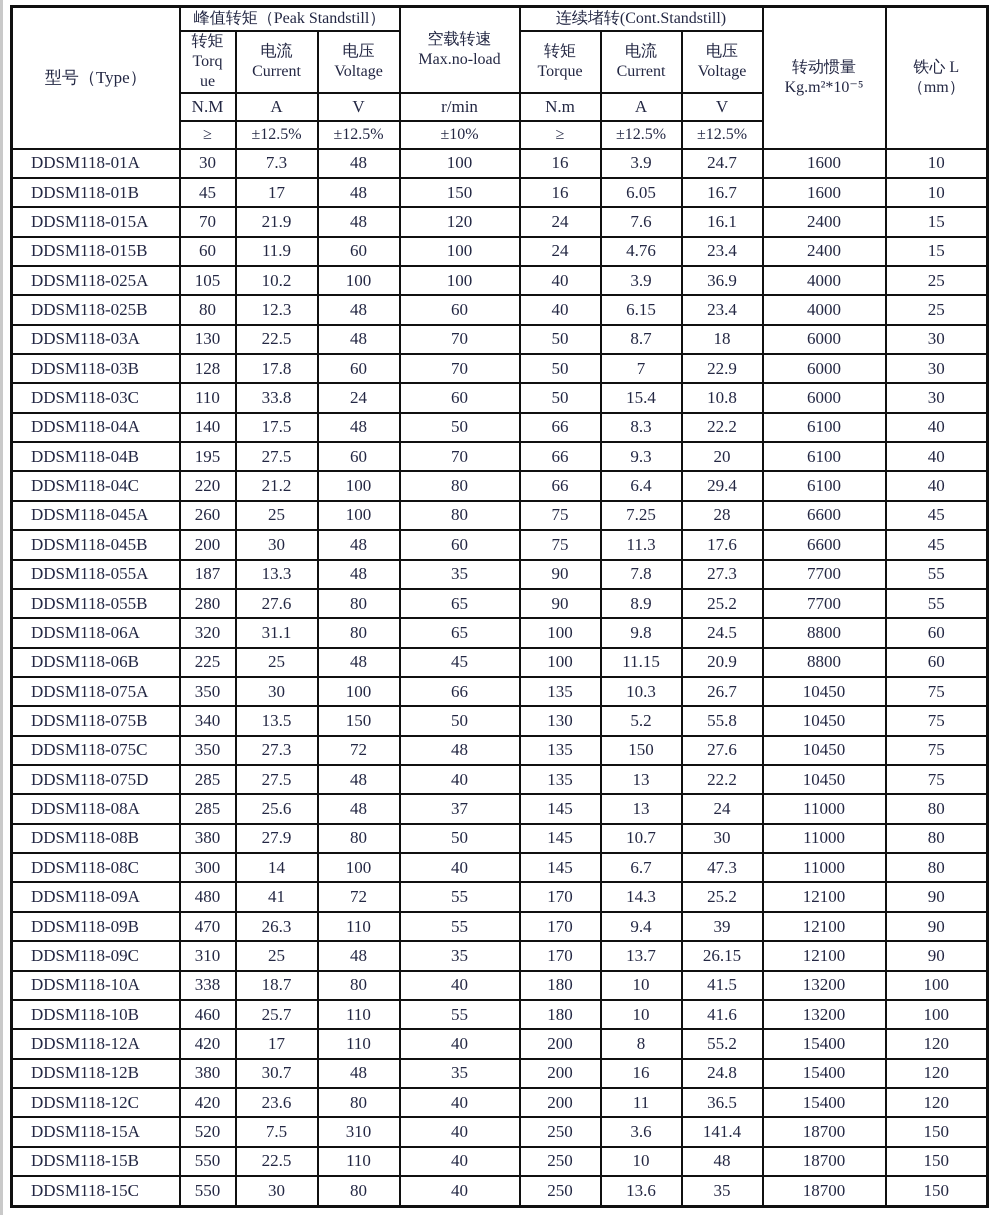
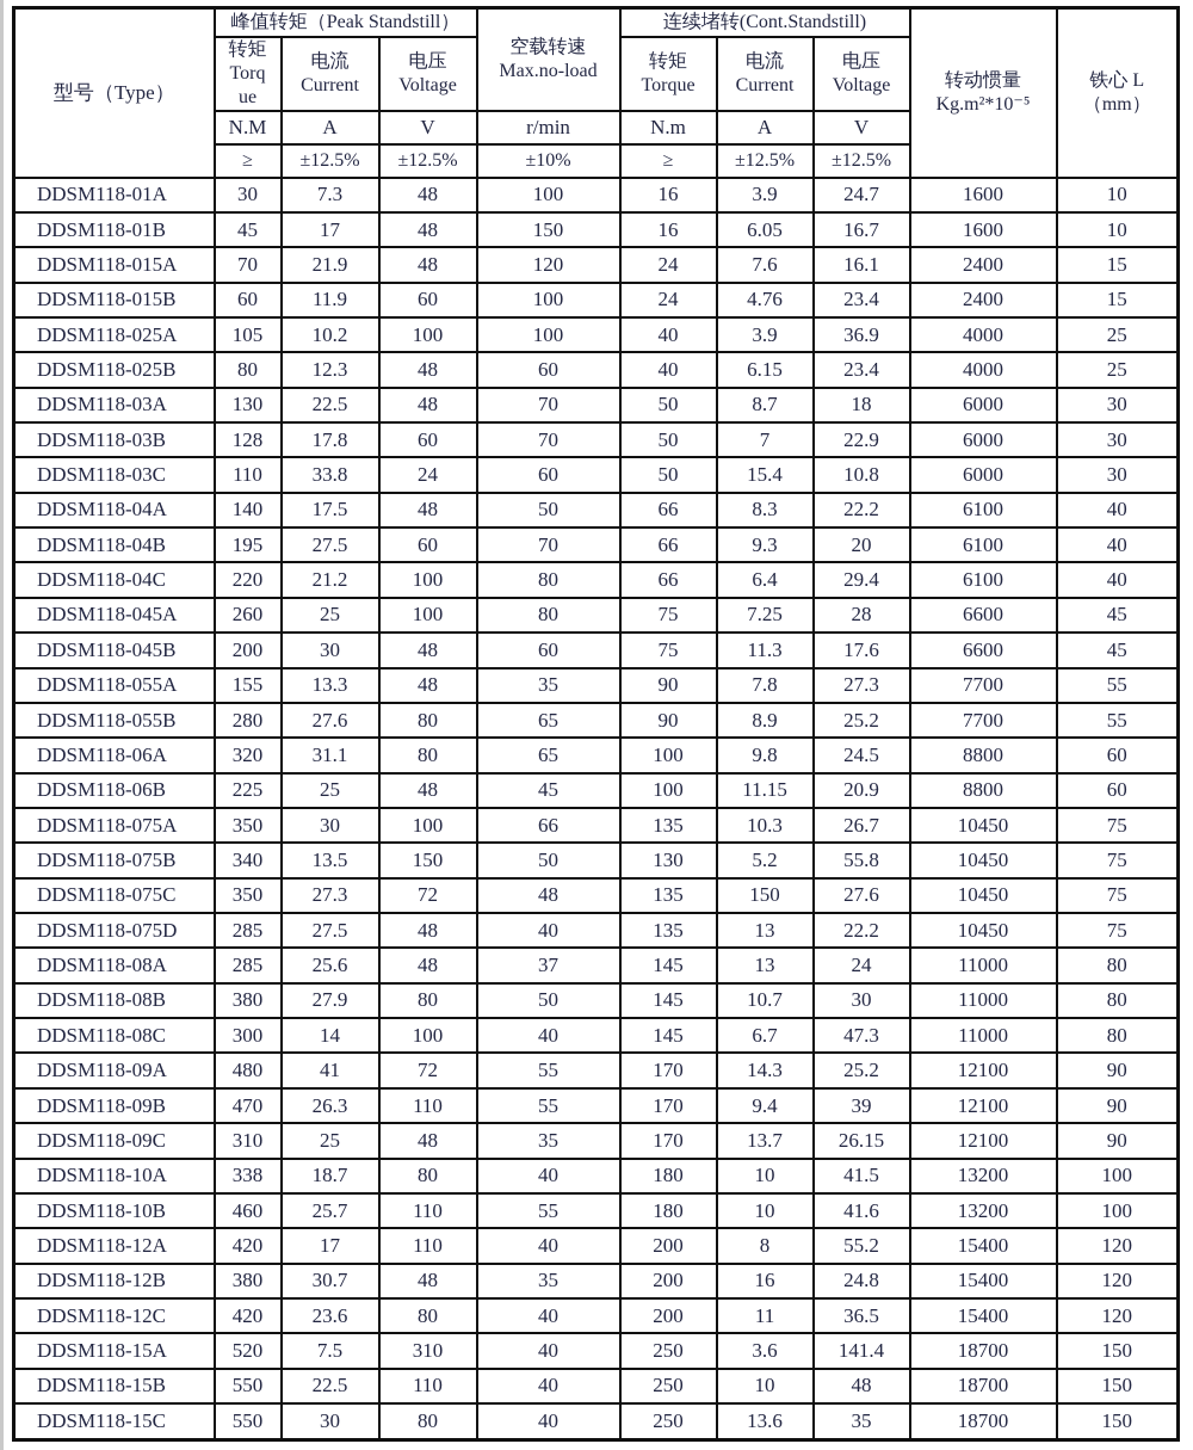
  型号（Type）	峰值转矩（Peak Standstill）	空载转速 Max.no-load	连续堵转(Cont.Standstill)	转动惯量 Kg.m²*10⁻⁵	铁心 L （mm）
  转矩 Torq ue	电流 Current	电压 Voltage	转矩 Torque	电流 Current	电压 Voltage
  N.M	A	V	r/min	N.m	A	V
  ≥	±12.5%	±12.5%	±10%	≥	±12.5%	±12.5%
  DDSM118-01A	30	7.3	48	100	16	3.9	24.7	1600	10
  DDSM118-01B	45	17	48	150	16	6.05	16.7	1600	10
  DDSM118-015A	70	21.9	48	120	24	7.6	16.1	2400	15
  DDSM118-015B	60	11.9	60	100	24	4.76	23.4	2400	15
  DDSM118-025A	105	10.2	100	100	40	3.9	36.9	4000	25
  DDSM118-025B	80	12.3	48	60	40	6.15	23.4	4000	25
  DDSM118-03A	130	22.5	48	70	50	8.7	18	6000	30
  DDSM118-03B	128	17.8	60	70	50	7	22.9	6000	30
  DDSM118-03C	110	33.8	24	60	50	15.4	10.8	6000	30
  DDSM118-04A	140	17.5	48	50	66	8.3	22.2	6100	40
  DDSM118-04B	195	27.5	60	70	66	9.3	20	6100	40
  DDSM118-04C	220	21.2	100	80	66	6.4	29.4	6100	40
  DDSM118-045A	260	25	100	80	75	7.25	28	6600	45
  DDSM118-045B	200	30	48	60	75	11.3	17.6	6600	45
- DDSM118-055A	187	13.3	48	35	90	7.8	27.3	7700	55
+ DDSM118-055A	155	13.3	48	35	90	7.8	27.3	7700	55
  DDSM118-055B	280	27.6	80	65	90	8.9	25.2	7700	55
  DDSM118-06A	320	31.1	80	65	100	9.8	24.5	8800	60
  DDSM118-06B	225	25	48	45	100	11.15	20.9	8800	60
  DDSM118-075A	350	30	100	66	135	10.3	26.7	10450	75
  DDSM118-075B	340	13.5	150	50	130	5.2	55.8	10450	75
  DDSM118-075C	350	27.3	72	48	135	150	27.6	10450	75
  DDSM118-075D	285	27.5	48	40	135	13	22.2	10450	75
  DDSM118-08A	285	25.6	48	37	145	13	24	11000	80
  DDSM118-08B	380	27.9	80	50	145	10.7	30	11000	80
  DDSM118-08C	300	14	100	40	145	6.7	47.3	11000	80
  DDSM118-09A	480	41	72	55	170	14.3	25.2	12100	90
  DDSM118-09B	470	26.3	110	55	170	9.4	39	12100	90
  DDSM118-09C	310	25	48	35	170	13.7	26.15	12100	90
  DDSM118-10A	338	18.7	80	40	180	10	41.5	13200	100
  DDSM118-10B	460	25.7	110	55	180	10	41.6	13200	100
  DDSM118-12A	420	17	110	40	200	8	55.2	15400	120
  DDSM118-12B	380	30.7	48	35	200	16	24.8	15400	120
  DDSM118-12C	420	23.6	80	40	200	11	36.5	15400	120
  DDSM118-15A	520	7.5	310	40	250	3.6	141.4	18700	150
  DDSM118-15B	550	22.5	110	40	250	10	48	18700	150
  DDSM118-15C	550	30	80	40	250	13.6	35	18700	150
